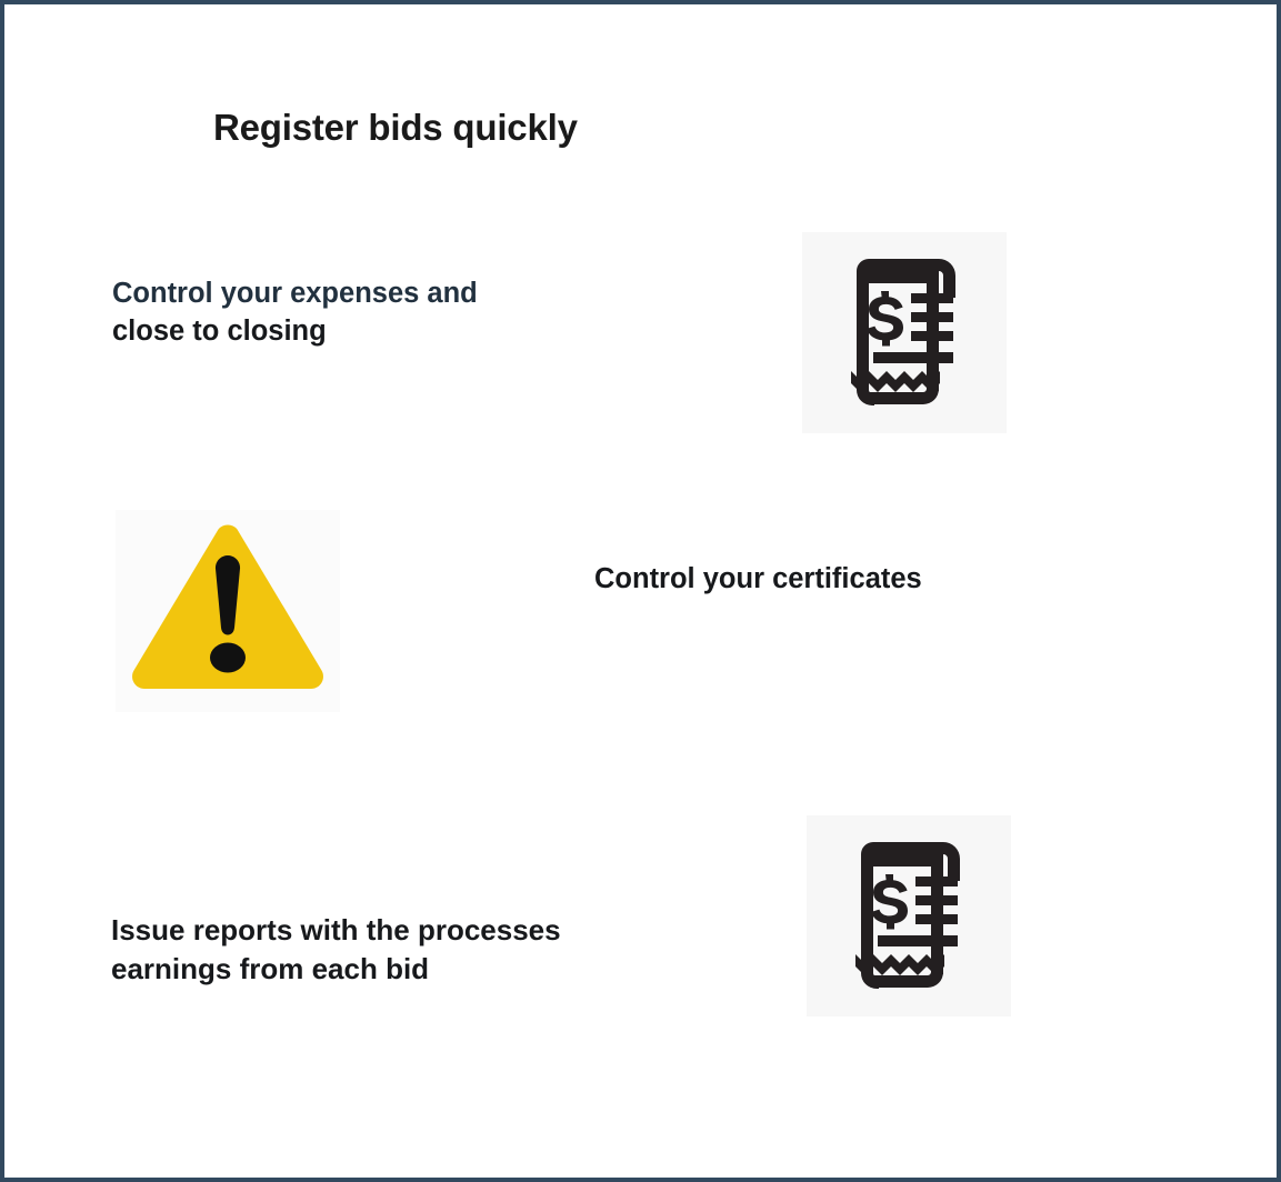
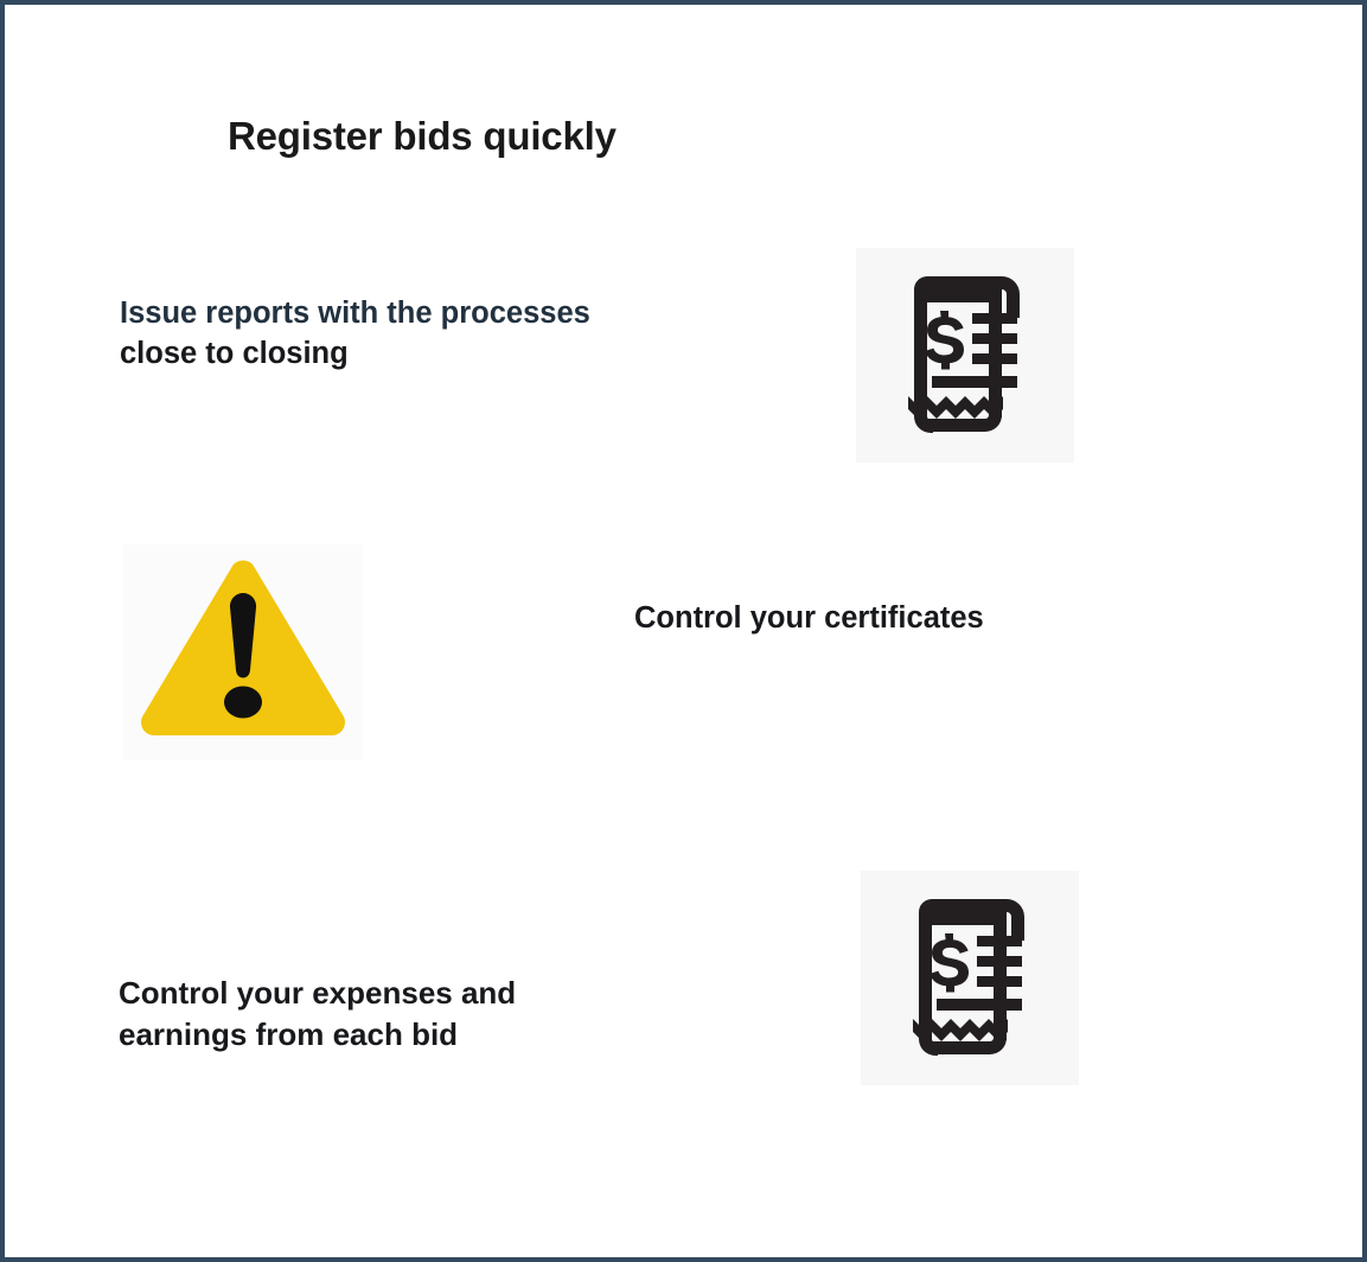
  Register bids quickly
- Control your expenses and
+ Issue reports with the processes
  close to closing
  Control your certificates
- Issue reports with the processes
+ Control your expenses and
  earnings from each bid
